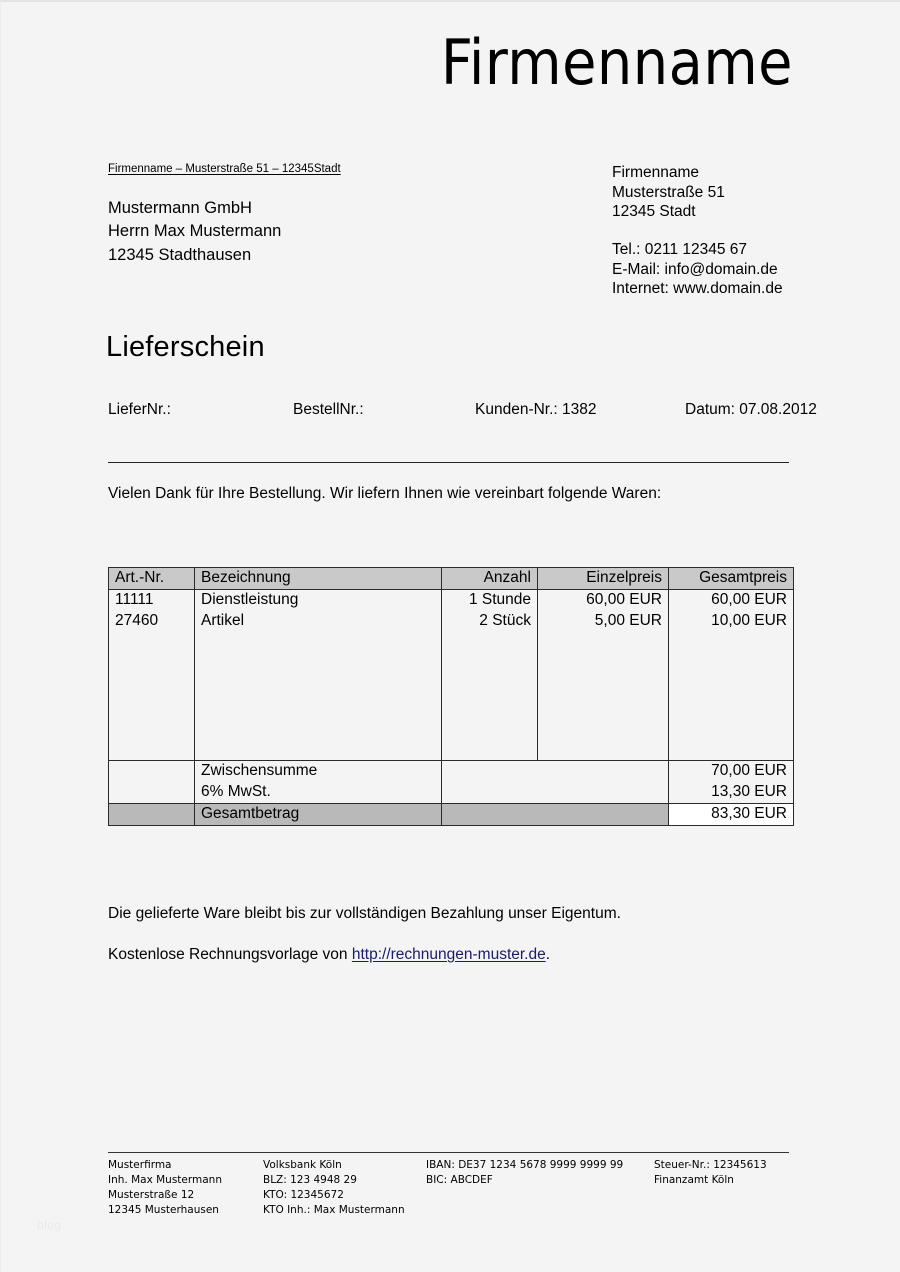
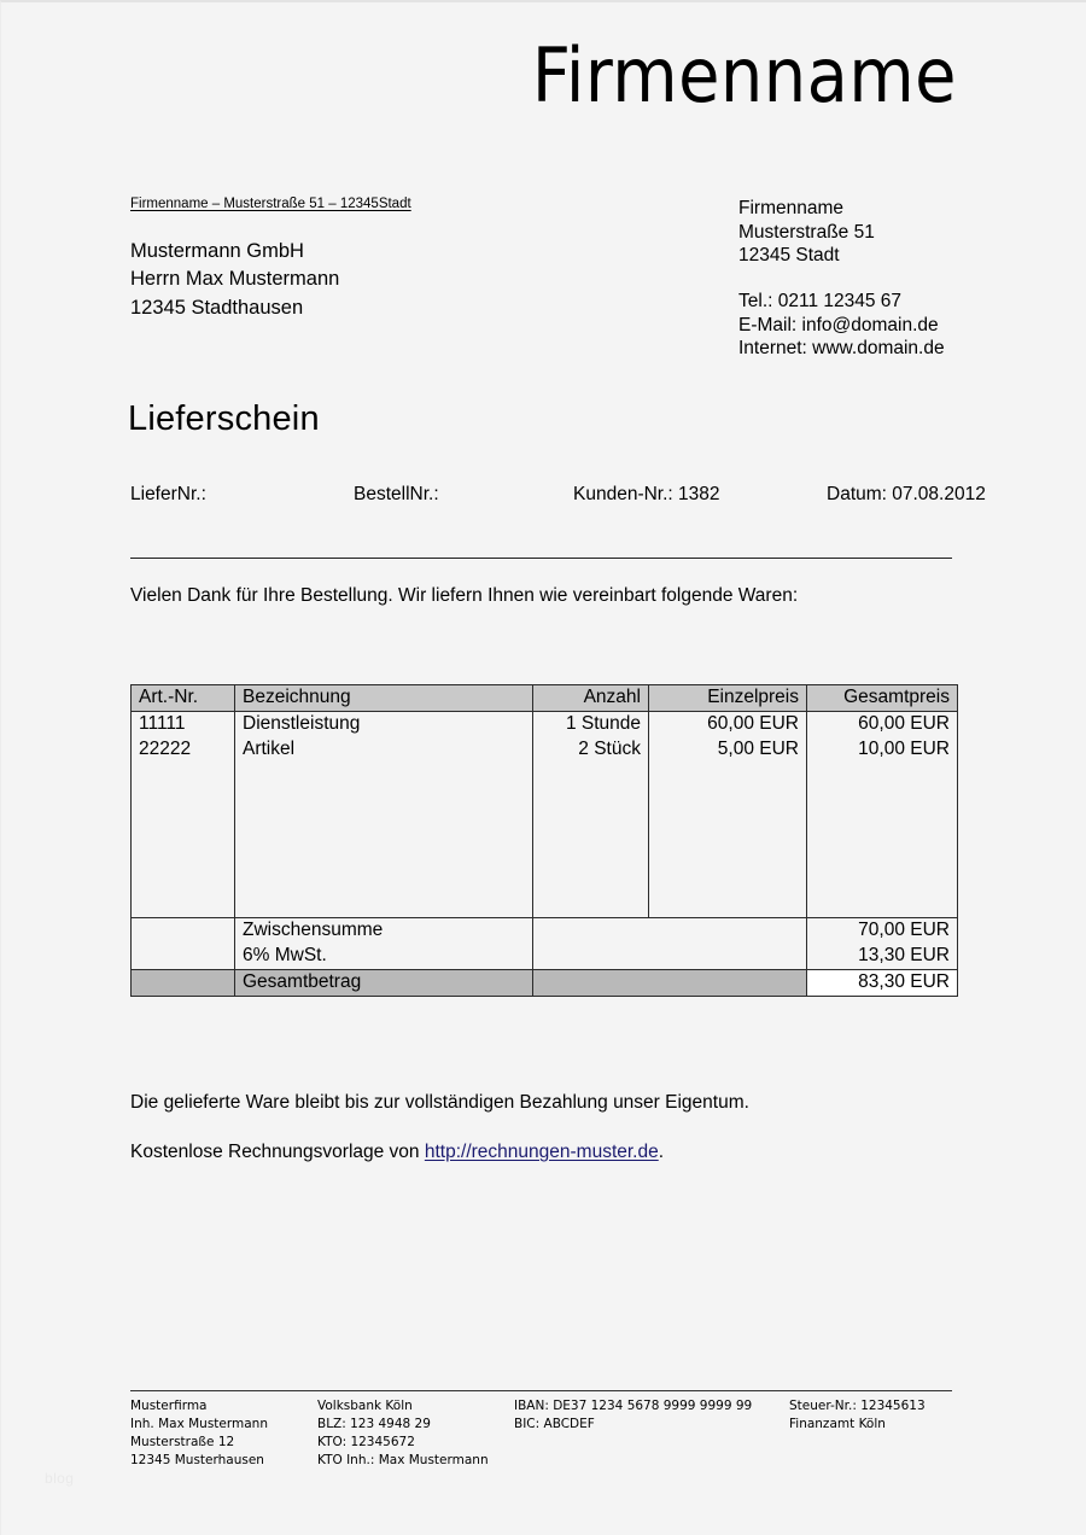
  Firmenname
  Firmenname – Musterstraße 51 – 12345Stadt
  Mustermann GmbH
  Herrn Max Mustermann
  12345 Stadthausen
  Firmenname
  Musterstraße 51
  12345 Stadt
  Tel.: 0211 12345 67
  E-Mail: info@domain.de
  Internet: www.domain.de
  Lieferschein
  LieferNr.:
  BestellNr.:
  Kunden-Nr.: 1382
  Datum: 07.08.2012
  Vielen Dank für Ihre Bestellung. Wir liefern Ihnen wie vereinbart folgende Waren:
  Art.-Nr.	Bezeichnung	Anzahl	Einzelpreis	Gesamtpreis
  11111	Dienstleistung	1 Stunde	60,00 EUR	60,00 EUR
- 27460	Artikel	2 Stück	5,00 EUR	10,00 EUR
+ 22222	Artikel	2 Stück	5,00 EUR	10,00 EUR
  	Zwischensumme			70,00 EUR
  	6% MwSt.			13,30 EUR
  	Gesamtbetrag			83,30 EUR
  Die gelieferte Ware bleibt bis zur vollständigen Bezahlung unser Eigentum.
  Kostenlose Rechnungsvorlage von http://rechnungen-muster.de.
  Musterfirma
  Inh. Max Mustermann
  Musterstraße 12
  12345 Musterhausen
  Volksbank Köln
  BLZ: 123 4948 29
  KTO: 12345672
  KTO Inh.: Max Mustermann
  IBAN: DE37 1234 5678 9999 9999 99
  BIC: ABCDEF
  Steuer-Nr.: 12345613
  Finanzamt Köln
